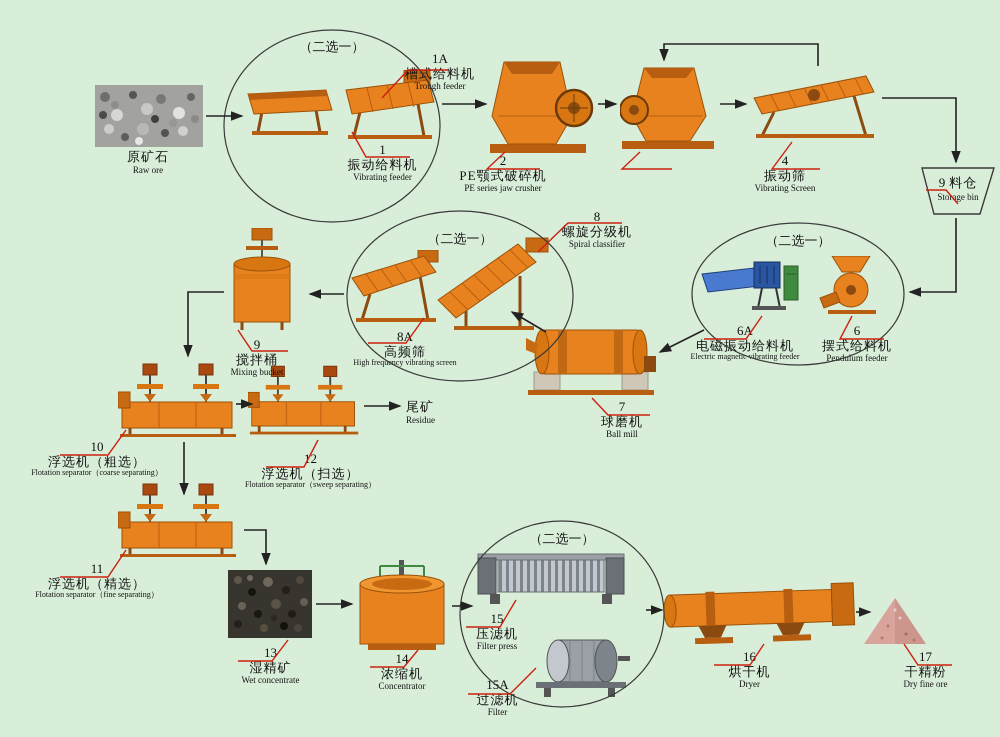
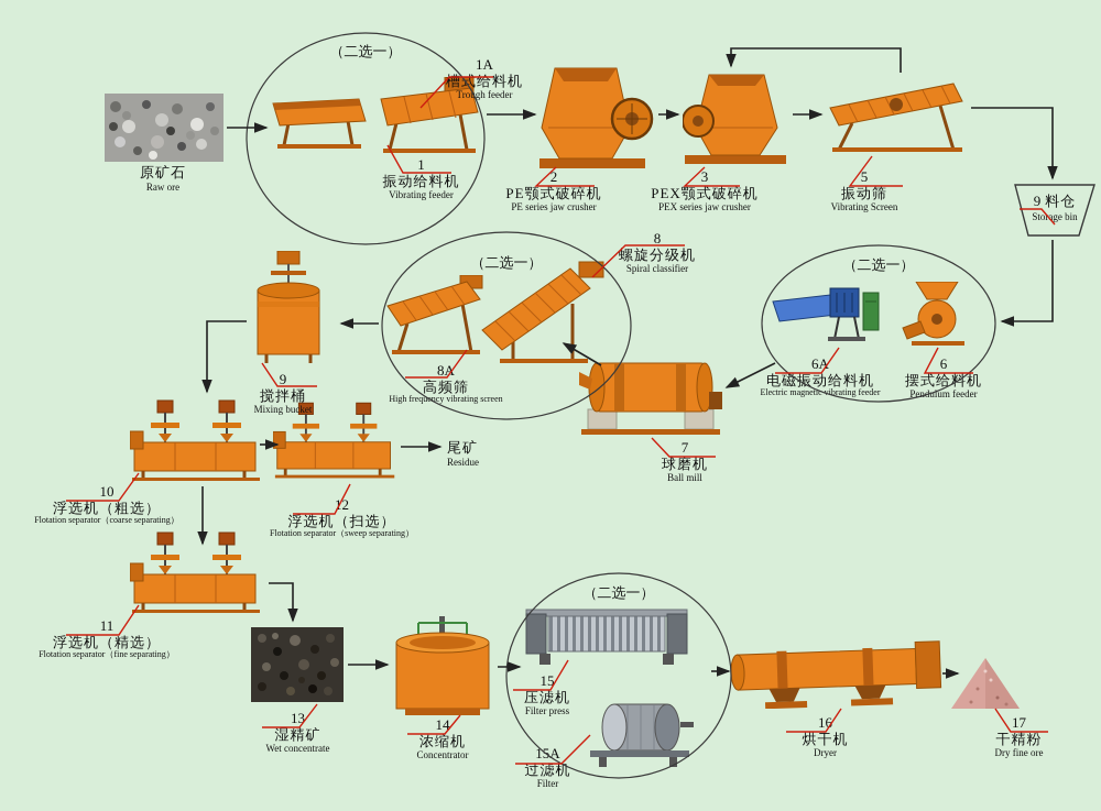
  （二选一）
  （二选一）
  （二选一）
  （二选一）
  原矿石
  Raw ore
  1A
  槽式给料机
  Trough feeder
  1
  振动给料机
  Vibrating feeder
  2
  PE颚式破碎机
  PE series jaw crusher
+ 3
+ PEX颚式破碎机
+ PEX series jaw crusher
- 4
+ 5
  振动筛
  Vibrating Screen
  9 料仓
  Storage bin
  6A
  电磁振动给料机
  Electric magnetic vibrating feeder
  6
  摆式给机
  Pendulum feeder
  7
  球磨机
  Ball mill
  8
  螺旋分级机
  Spiral classifier
  8A
  高频筛
  High frequncy vibrating screen
  9
  搅拌桶
  Mixing bucket
  10
  浮选机（粗选）
  Flotation separator（coarse separating）
  12
  浮选机（扫选）
  Flotation separator（sweep separating）
  尾矿
  Residue
  11
  浮选机（精选）
  Flotation separator（fine separating）
  13
  湿精矿
  Wet concentrate
  14
  浓缩机
  Concentrator
  15
  压滤机
  Filter press
  过滤机
  Filter
  16
  烘干机
  Dryer
  17
  干精粉
  Dry fine ore
